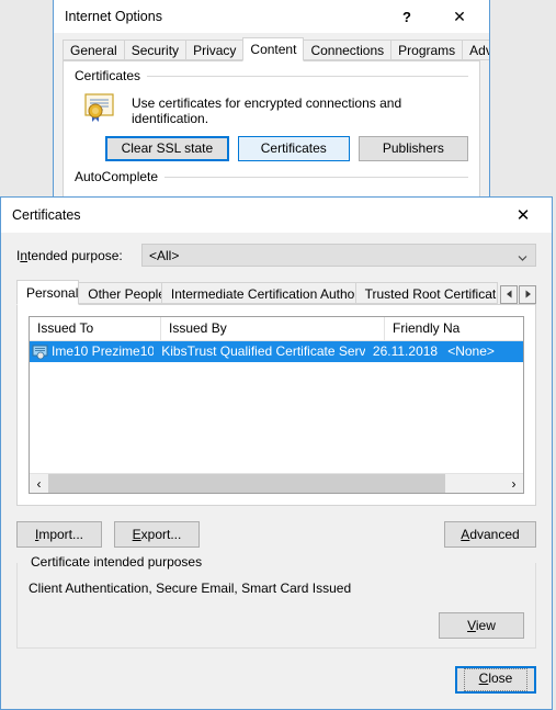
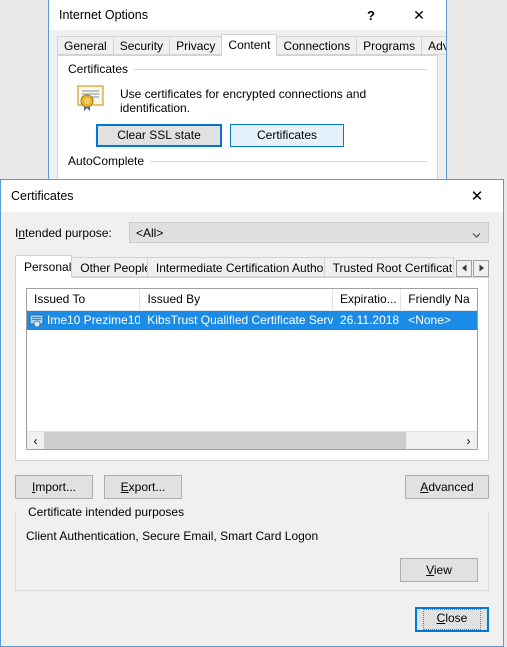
  Internet Options
  ?
  ✕
  General
  Security
  Privacy
  Content
  Connections
  Programs
  Certificates
  Use certificates for encrypted connections and identification.
  Clear SSL state
  Certificates
- Publishers
  AutoComplete
  Certificates
  ✕
  Intended purpose:
  <All>
  Personal
  Other Peopl
  Intermediate Certification Autho
  Trusted Root Certificati
  Issued To
  Issued By
+ Expiratio...
  Friendly Na
  Ime10 Prezime10
  KibsTrust Qualified Certificate Serv
  26.11.2018
  <None>
  ‹
  ›
  Import...
  Export...
  Advanced
  Certificate intended purposes
- Client Authentication, Secure Email, Smart Card Issued
+ Client Authentication, Secure Email, Smart Card Logon
  View
  Close
